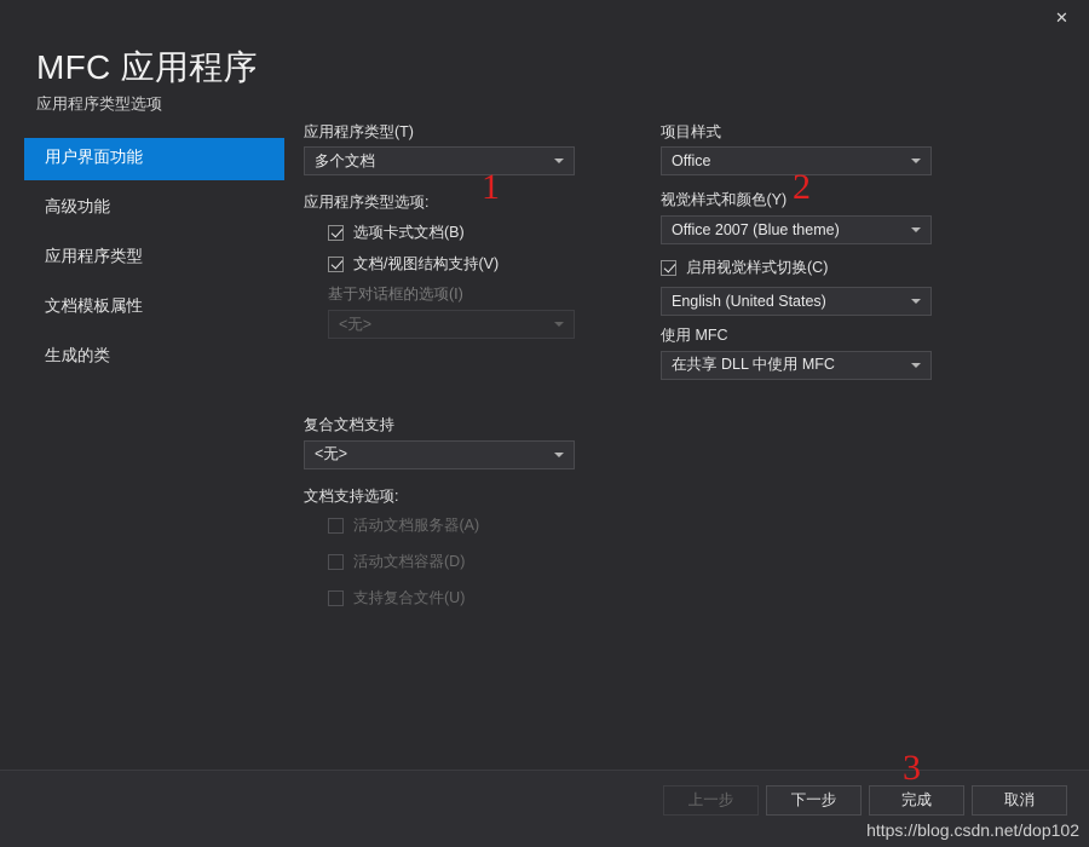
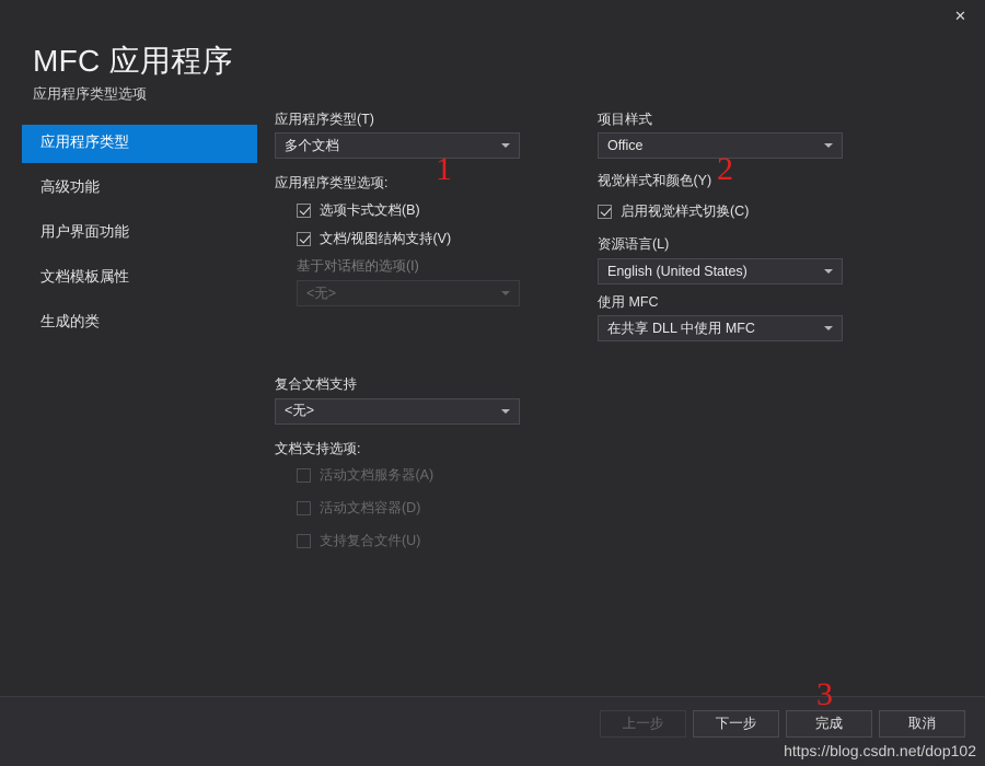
  ✕
  MFC 应用程序
  应用程序类型选项
- 用户界面功能
+ 应用程序类型
  高级功能
- 应用程序类型
+ 用户界面功能
  文档模板属性
  生成的类
  应用程序类型(T)
  多个文档
  应用程序类型选项:
  选项卡式文档(B)
  文档/视图结构支持(V)
  基于对话框的选项(I)
  <无>
  复合文档支持
  <无>
  文档支持选项:
  活动文档服务器(A)
  活动文档容器(D)
  支持复合文件(U)
  项目样式
  Office
  视觉样式和颜色(Y)
- Office 2007 (Blue theme)
  启用视觉样式切换(C)
+ 资源语言(L)
  English (United States)
  使用 MFC
  在共享 DLL 中使用 MFC
  上一步
  下一步
  完成
  取消
  1
  2
  3
  https://blog.csdn.net/dop102
